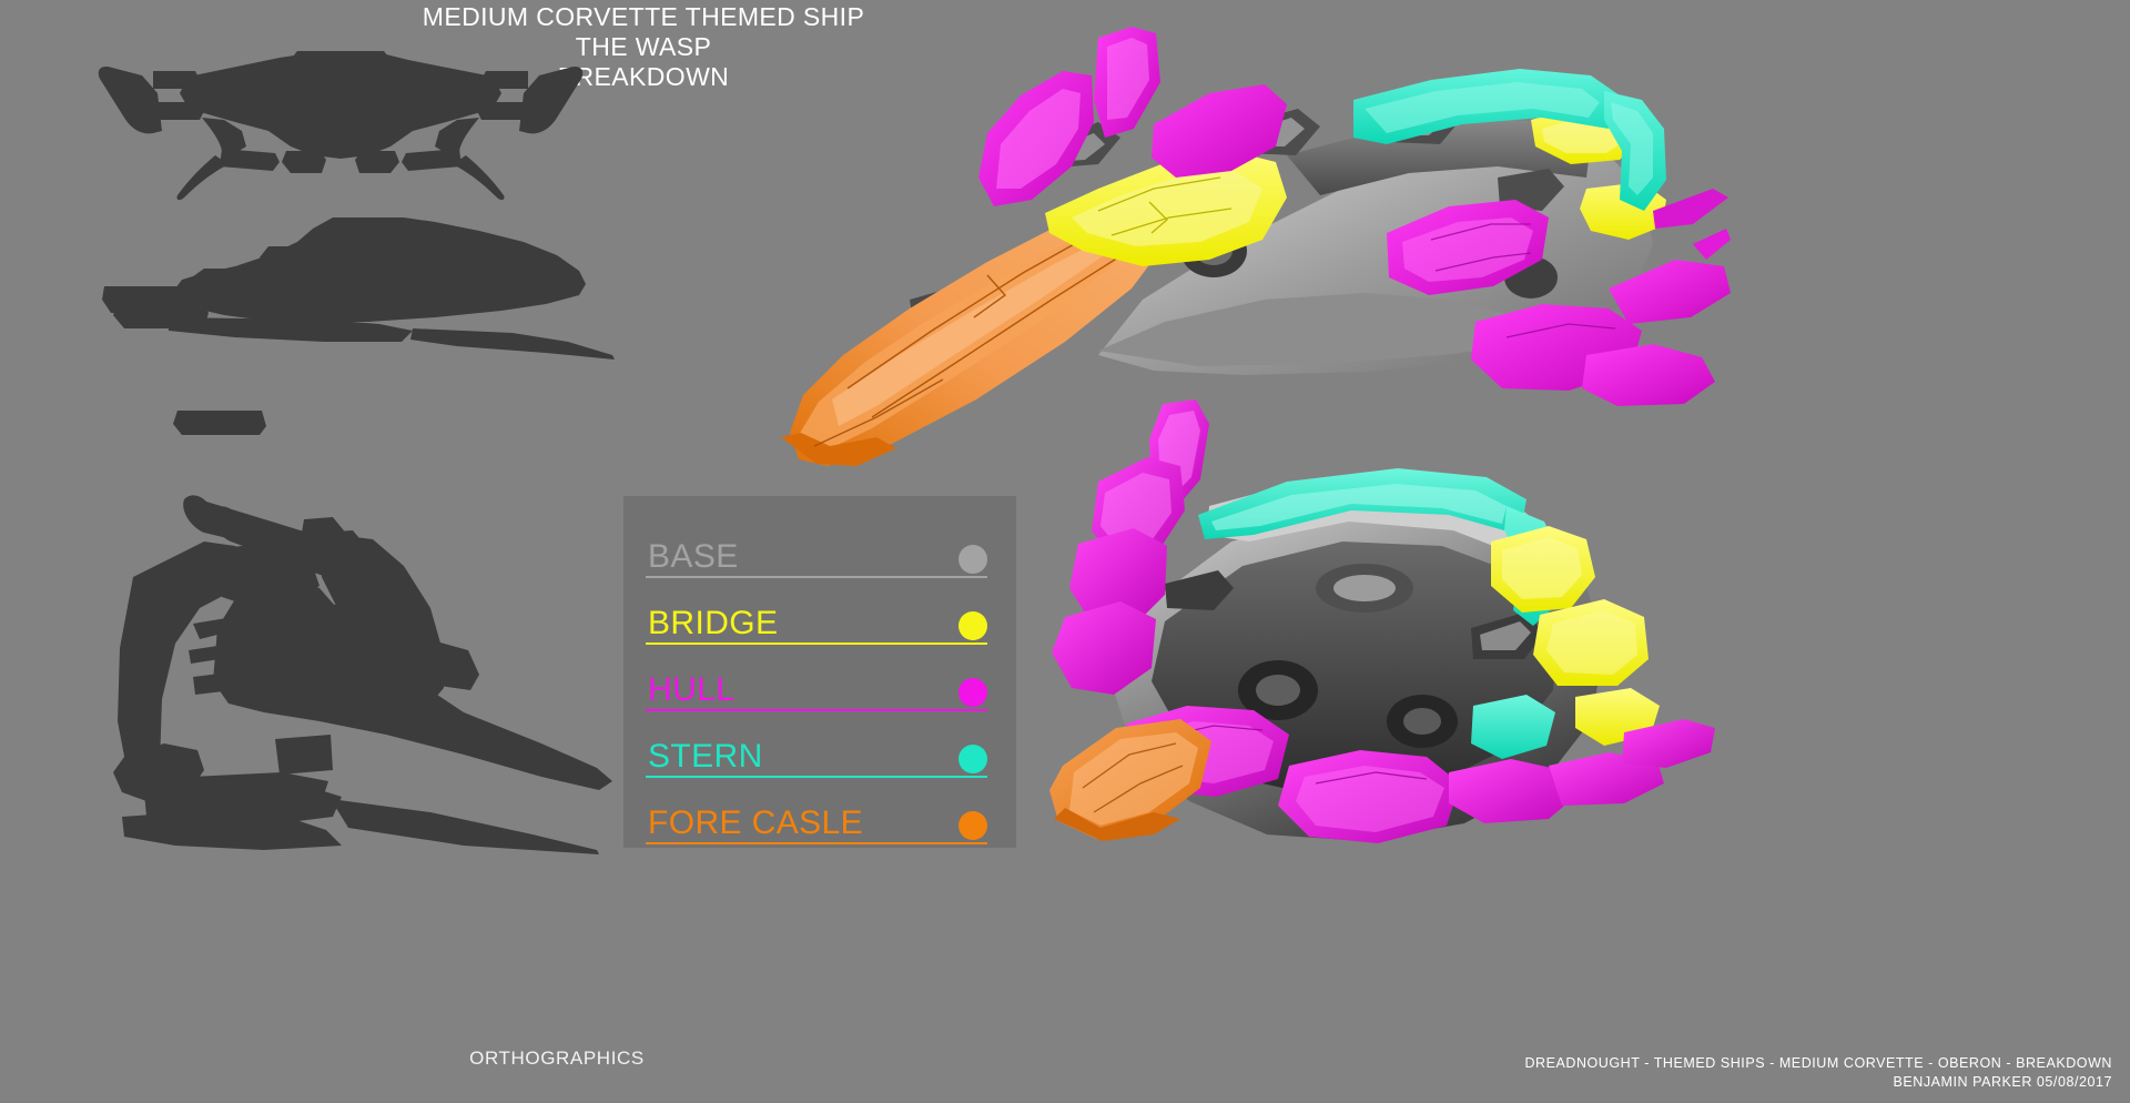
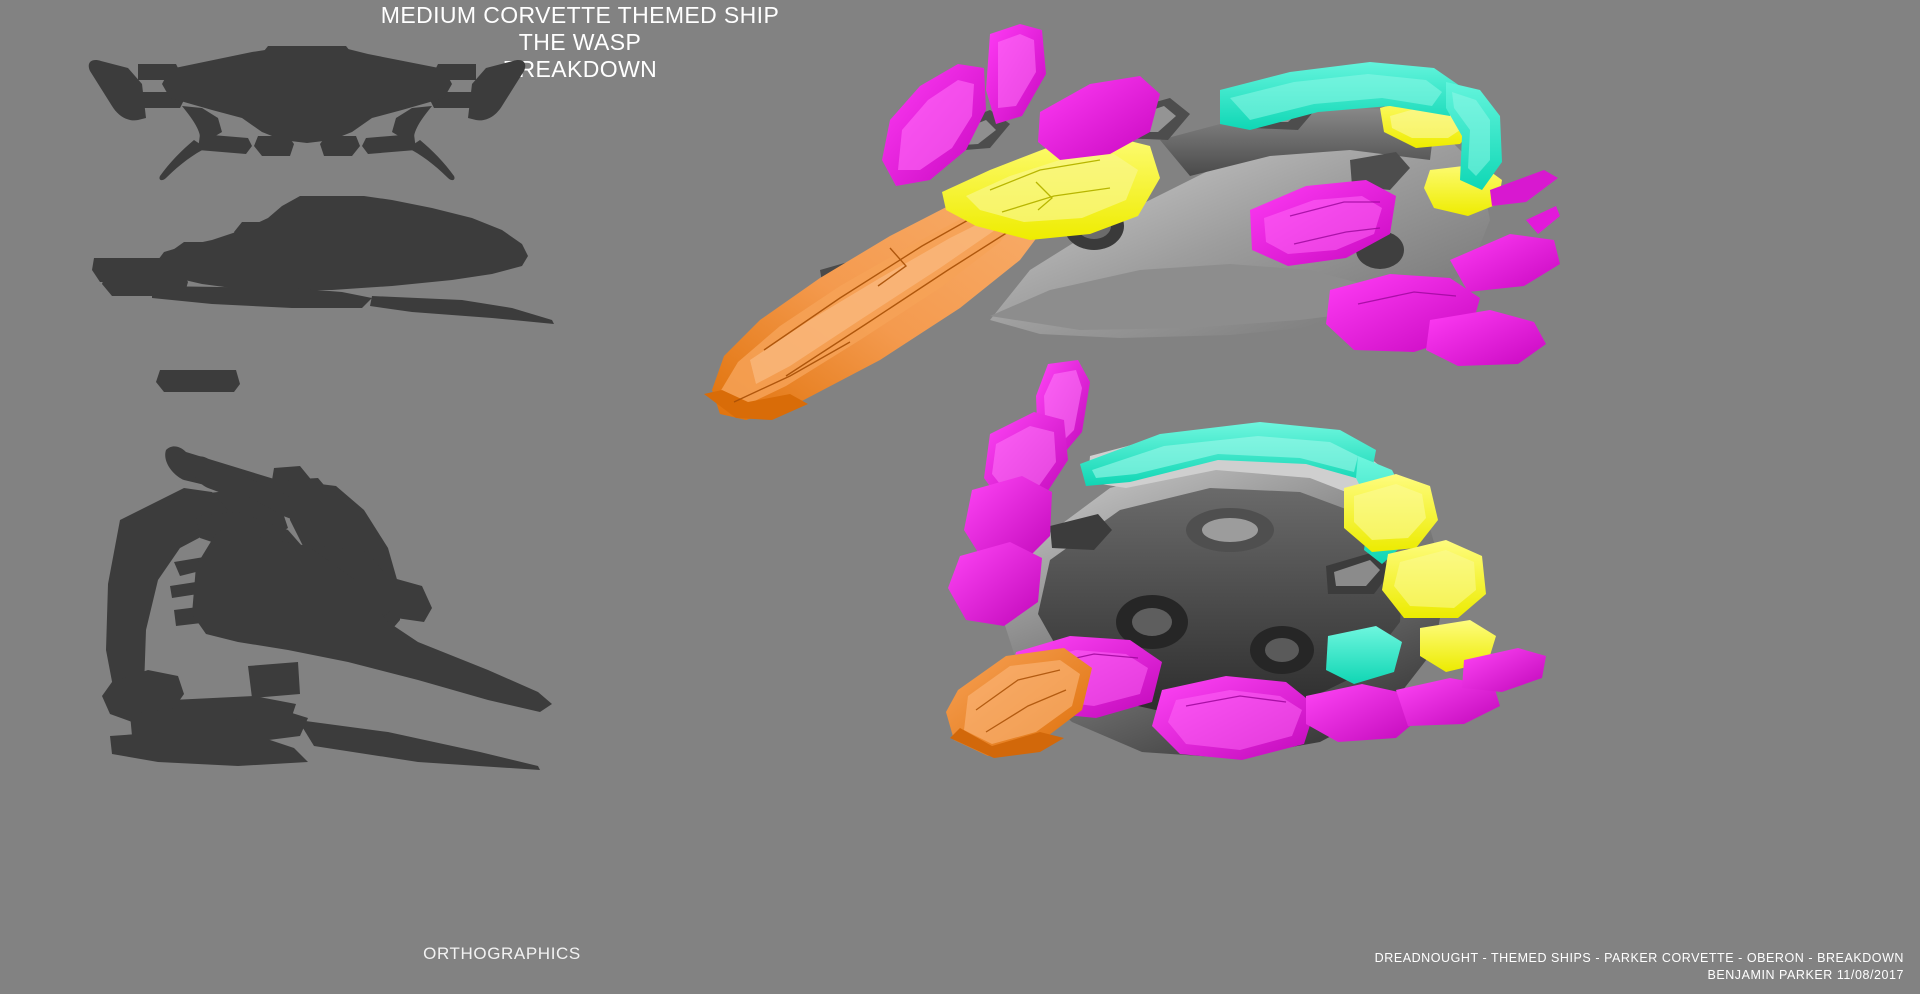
  MEDIUM CORVETTE THEMED SHIP
  THE WASP
  REAKDOWN
- BASE
- BRIDGE
- HULL
- STERN
- FORE CASLE
  ORTHOGRAPHICS
- DREADNOUGHT - THEMED SHIPS - MEDIUM CORVETTE - OBERON - BREAKDOWN
+ DREADNOUGHT - THEMED SHIPS - PARKER CORVETTE - OBERON - BREAKDOWN
- BENJAMIN PARKER 05/08/2017
+ BENJAMIN PARKER 11/08/2017
